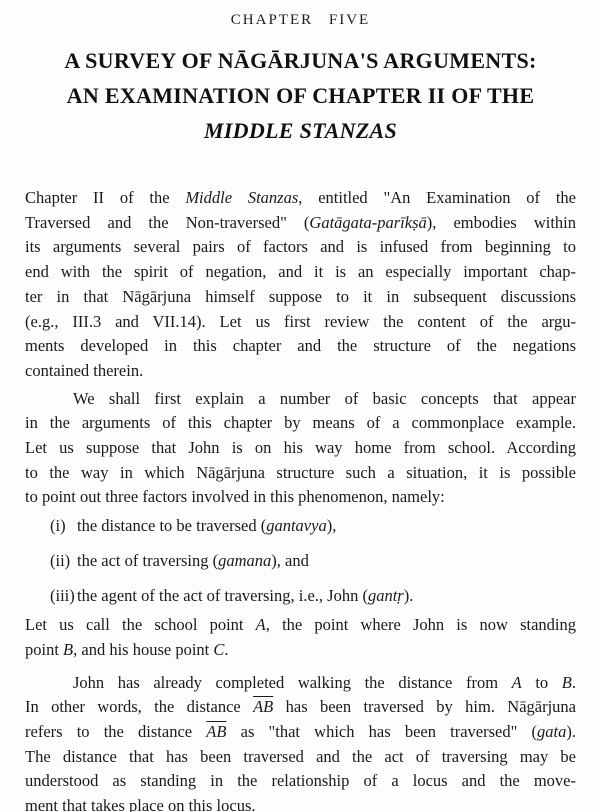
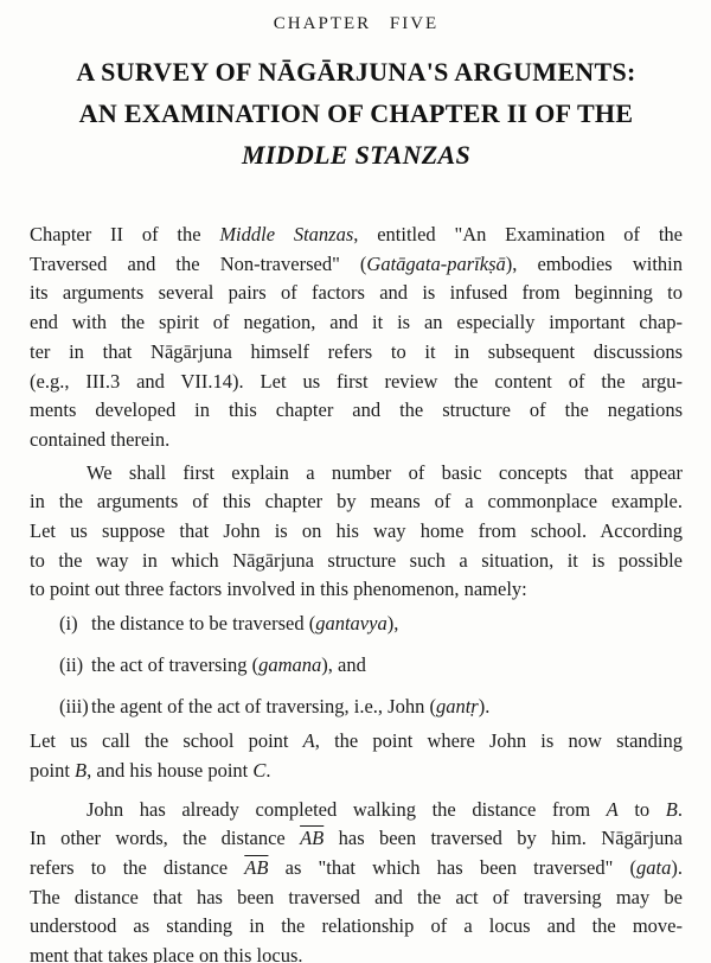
  CHAPTER FIVE
  A SURVEY OF NĀGĀRJUNA'S ARGUMENTS:
  AN EXAMINATION OF CHAPTER II OF THE
  MIDDLE STANZAS
  Chapter II of the Middle Stanzas, entitled "An Examination of the
  Traversed and the Non-traversed" (Gatāgata-parīkṣā), embodies within
  its arguments several pairs of factors and is infused from beginning to
  end with the spirit of negation, and it is an especially important chap-
- ter in that Nāgārjuna himself suppose to it in subsequent discussions
+ ter in that Nāgārjuna himself refers to it in subsequent discussions
  (e.g., III.3 and VII.14). Let us first review the content of the argu-
  ments developed in this chapter and the structure of the negations
  contained therein.
  We shall first explain a number of basic concepts that appear
  in the arguments of this chapter by means of a commonplace example.
  Let us suppose that John is on his way home from school. According
  to the way in which Nāgārjuna structure such a situation, it is possible
  to point out three factors involved in this phenomenon, namely:
  (i) the distance to be traversed (gantavya),
  (ii) the act of traversing (gamana), and
  (iii)the agent of the act of traversing, i.e., John (gantṛ).
  Let us call the school point A, the point where John is now standing
  point B, and his house point C.
  John has already completed walking the distance from A to B.
  In other words, the distance AB has been traversed by him. Nāgārjuna
  refers to the distance AB as "that which has been traversed" (gata).
  The distance that has been traversed and the act of traversing may be
  understood as standing in the relationship of a locus and the move-
  ment that takes place on this locus.
